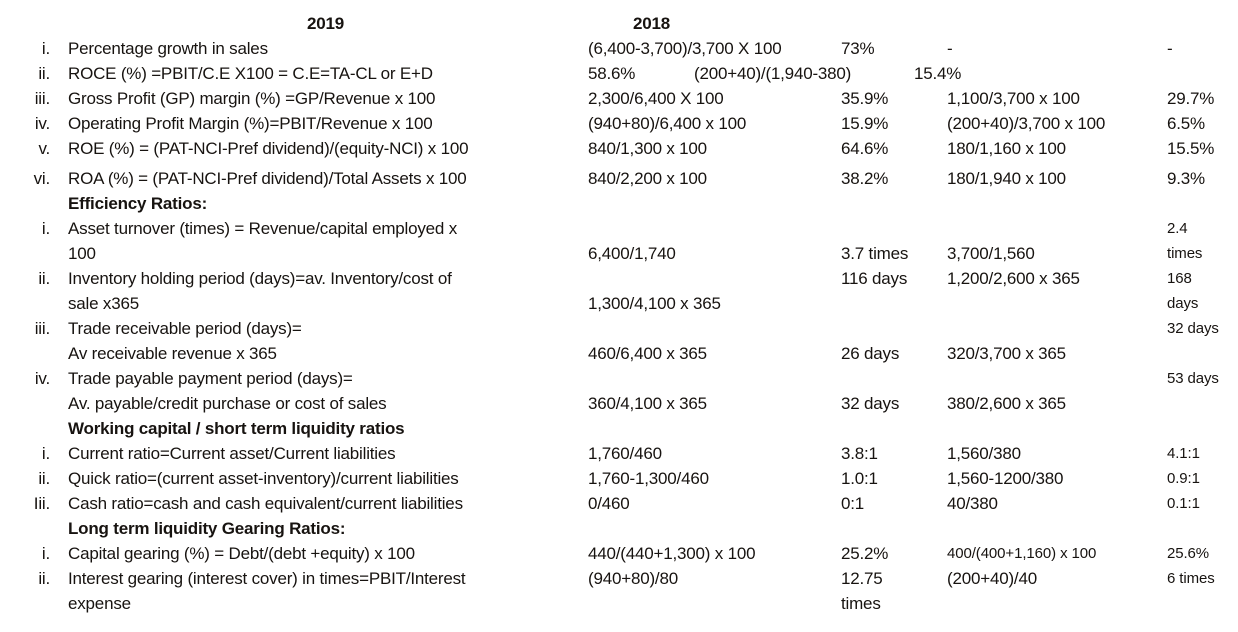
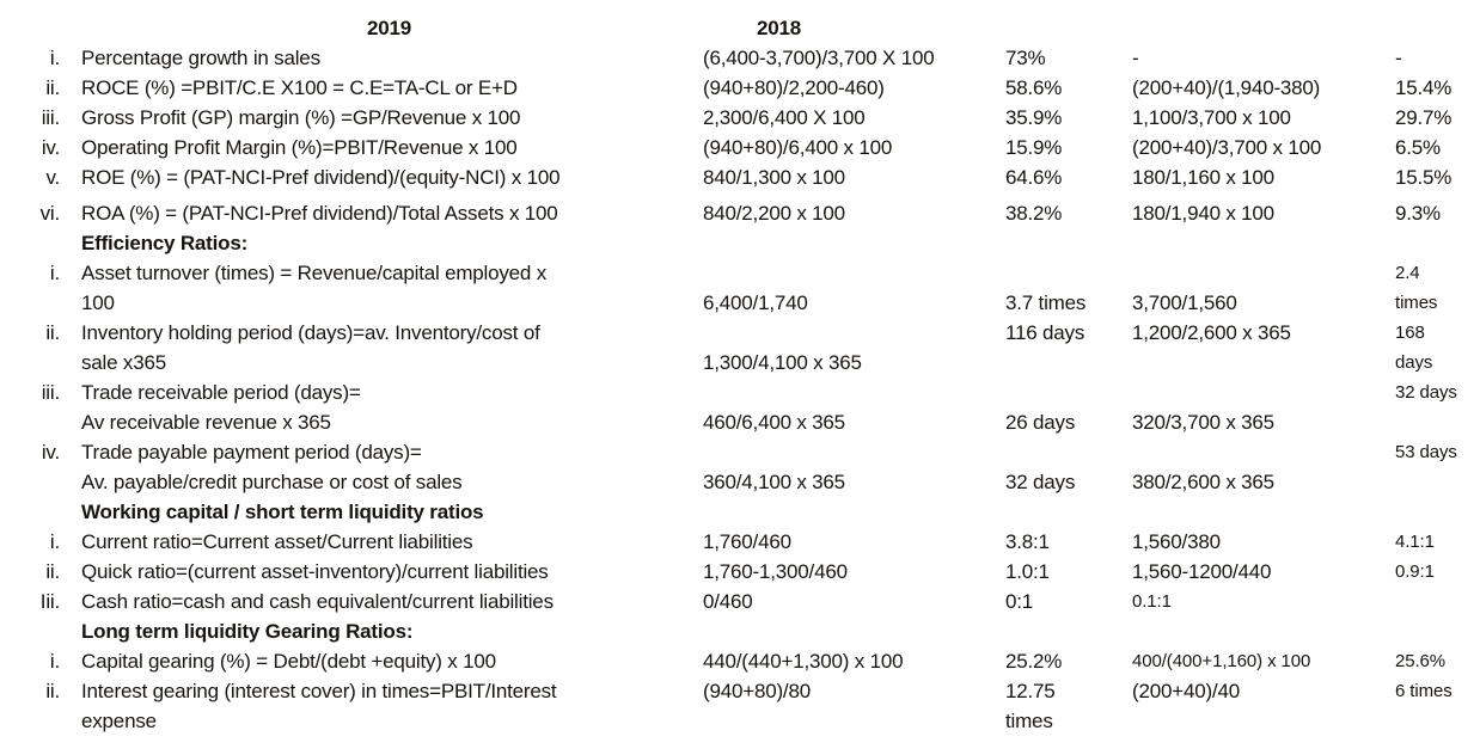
  2019
  2018
  i.
  Percentage growth in sales
  (6,400-3,700)/3,700 X 100
  73%
  -
  -
  ii.
  ROCE (%) =PBIT/C.E X100 = C.E=TA-CL or E+D
+ (940+80)/2,200-460)
  58.6%
  (200+40)/(1,940-380)
  15.4%
  iii.
  Gross Profit (GP) margin (%) =GP/Revenue x 100
  2,300/6,400 X 100
  35.9%
  1,100/3,700 x 100
  29.7%
  iv.
  Operating Profit Margin (%)=PBIT/Revenue x 100
  (940+80)/6,400 x 100
  15.9%
  (200+40)/3,700 x 100
  6.5%
  v.
  ROE (%) = (PAT-NCI-Pref dividend)/(equity-NCI) x 100
  840/1,300 x 100
  64.6%
  180/1,160 x 100
  15.5%
  vi.
  ROA (%) = (PAT-NCI-Pref dividend)/Total Assets x 100
  840/2,200 x 100
  38.2%
  180/1,940 x 100
  9.3%
  Efficiency Ratios:
  i.
  Asset turnover (times) = Revenue/capital employed x
  100
  6,400/1,740
  3.7 times
  3,700/1,560
  2.4
  times
  ii.
  Inventory holding period (days)=av. Inventory/cost of
  sale x365
  1,300/4,100 x 365
  116 days
  1,200/2,600 x 365
  168
  days
  iii.
  Trade receivable period (days)=
  Av receivable revenue x 365
  460/6,400 x 365
  26 days
  320/3,700 x 365
  32 days
  iv.
  Trade payable payment period (days)=
  Av. payable/credit purchase or cost of sales
  360/4,100 x 365
  32 days
  380/2,600 x 365
  53 days
  Working capital / short term liquidity ratios
  i.
  Current ratio=Current asset/Current liabilities
  1,760/460
  3.8:1
  1,560/380
  4.1:1
  ii.
  Quick ratio=(current asset-inventory)/current liabilities
  1,760-1,300/460
  1.0:1
- 1,560-1200/380
+ 1,560-1200/440
  0.9:1
  Iii.
  Cash ratio=cash and cash equivalent/current liabilities
  0/460
  0:1
- 40/380
  0.1:1
  Long term liquidity Gearing Ratios:
  i.
  Capital gearing (%) = Debt/(debt +equity) x 100
  440/(440+1,300) x 100
  25.2%
  400/(400+1,160) x 100
  25.6%
  ii.
  Interest gearing (interest cover) in times=PBIT/Interest
  expense
  (940+80)/80
  12.75
  times
  (200+40)/40
  6 times
